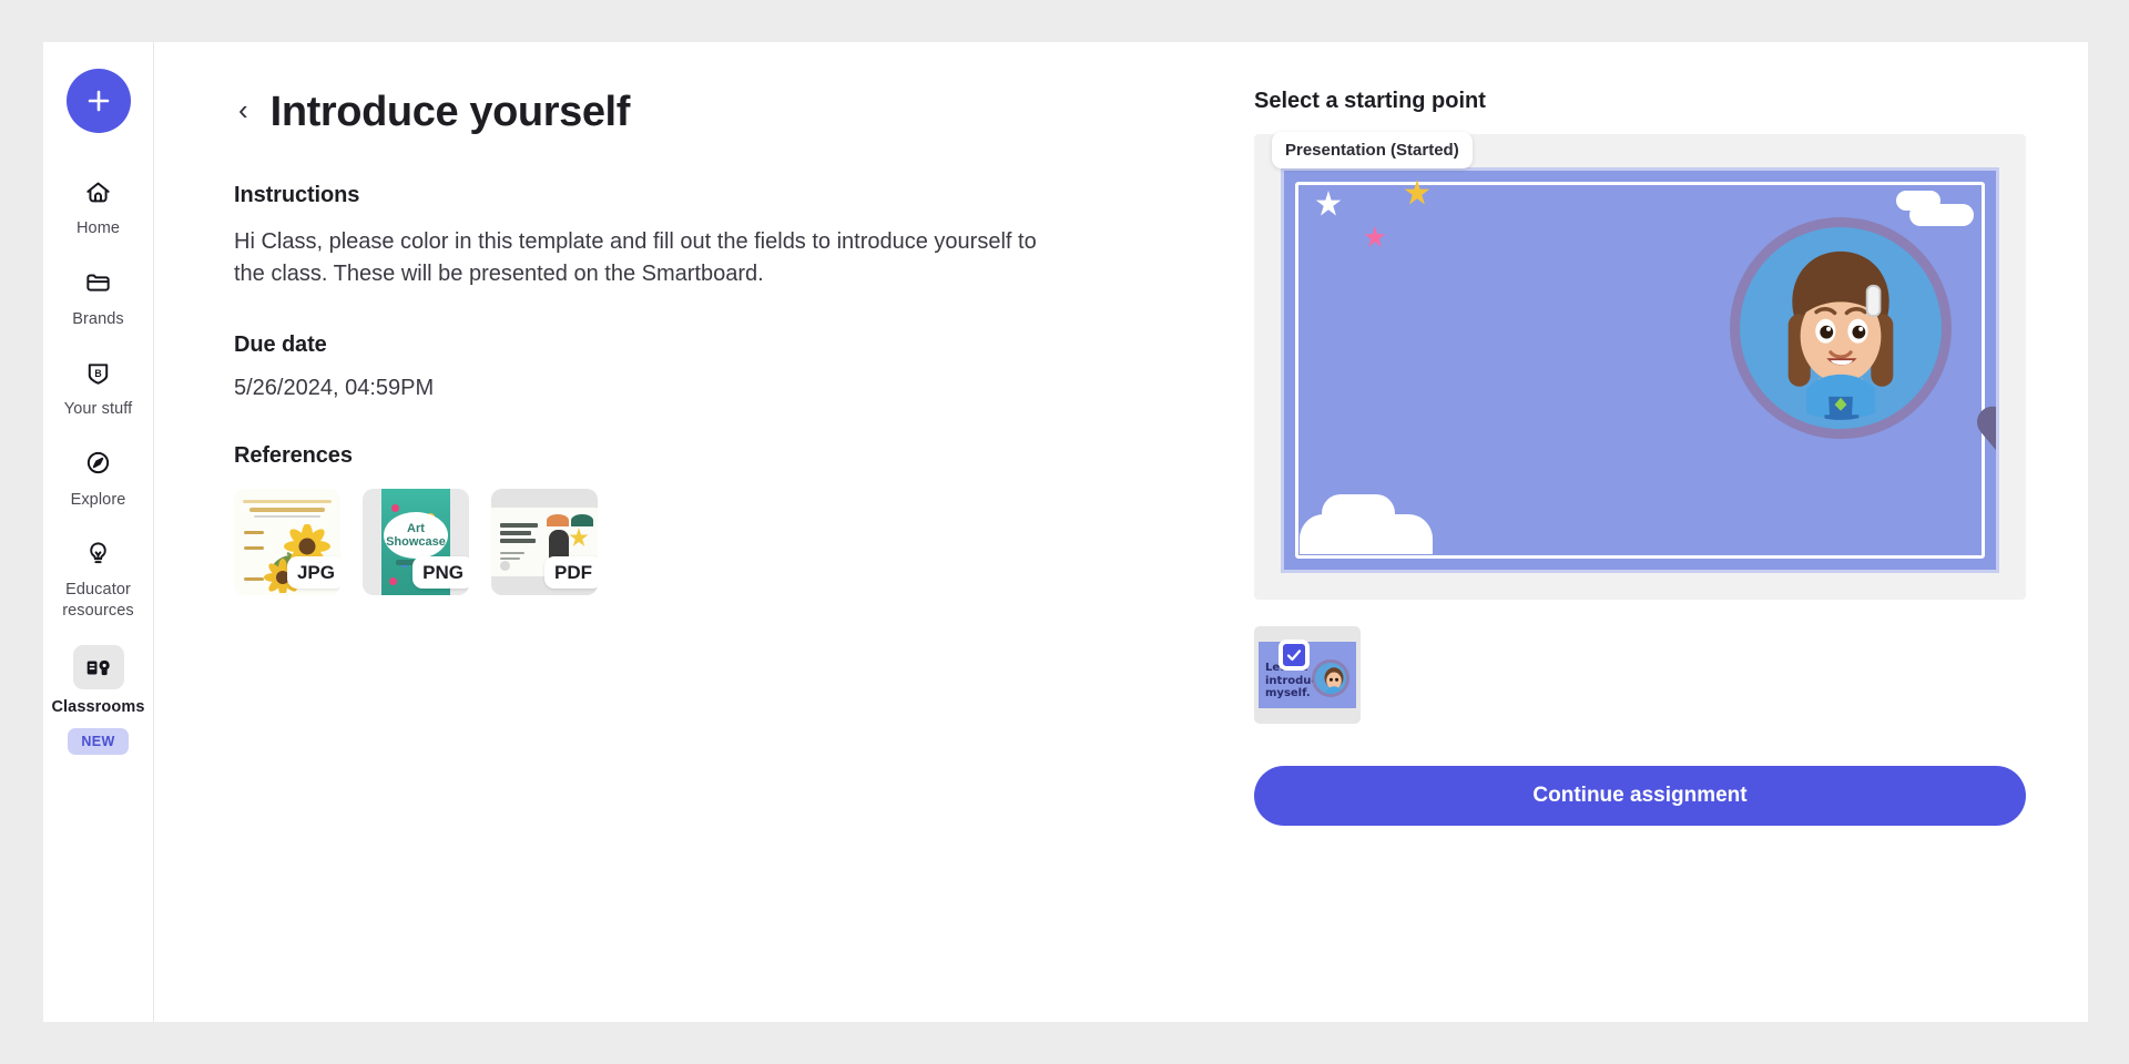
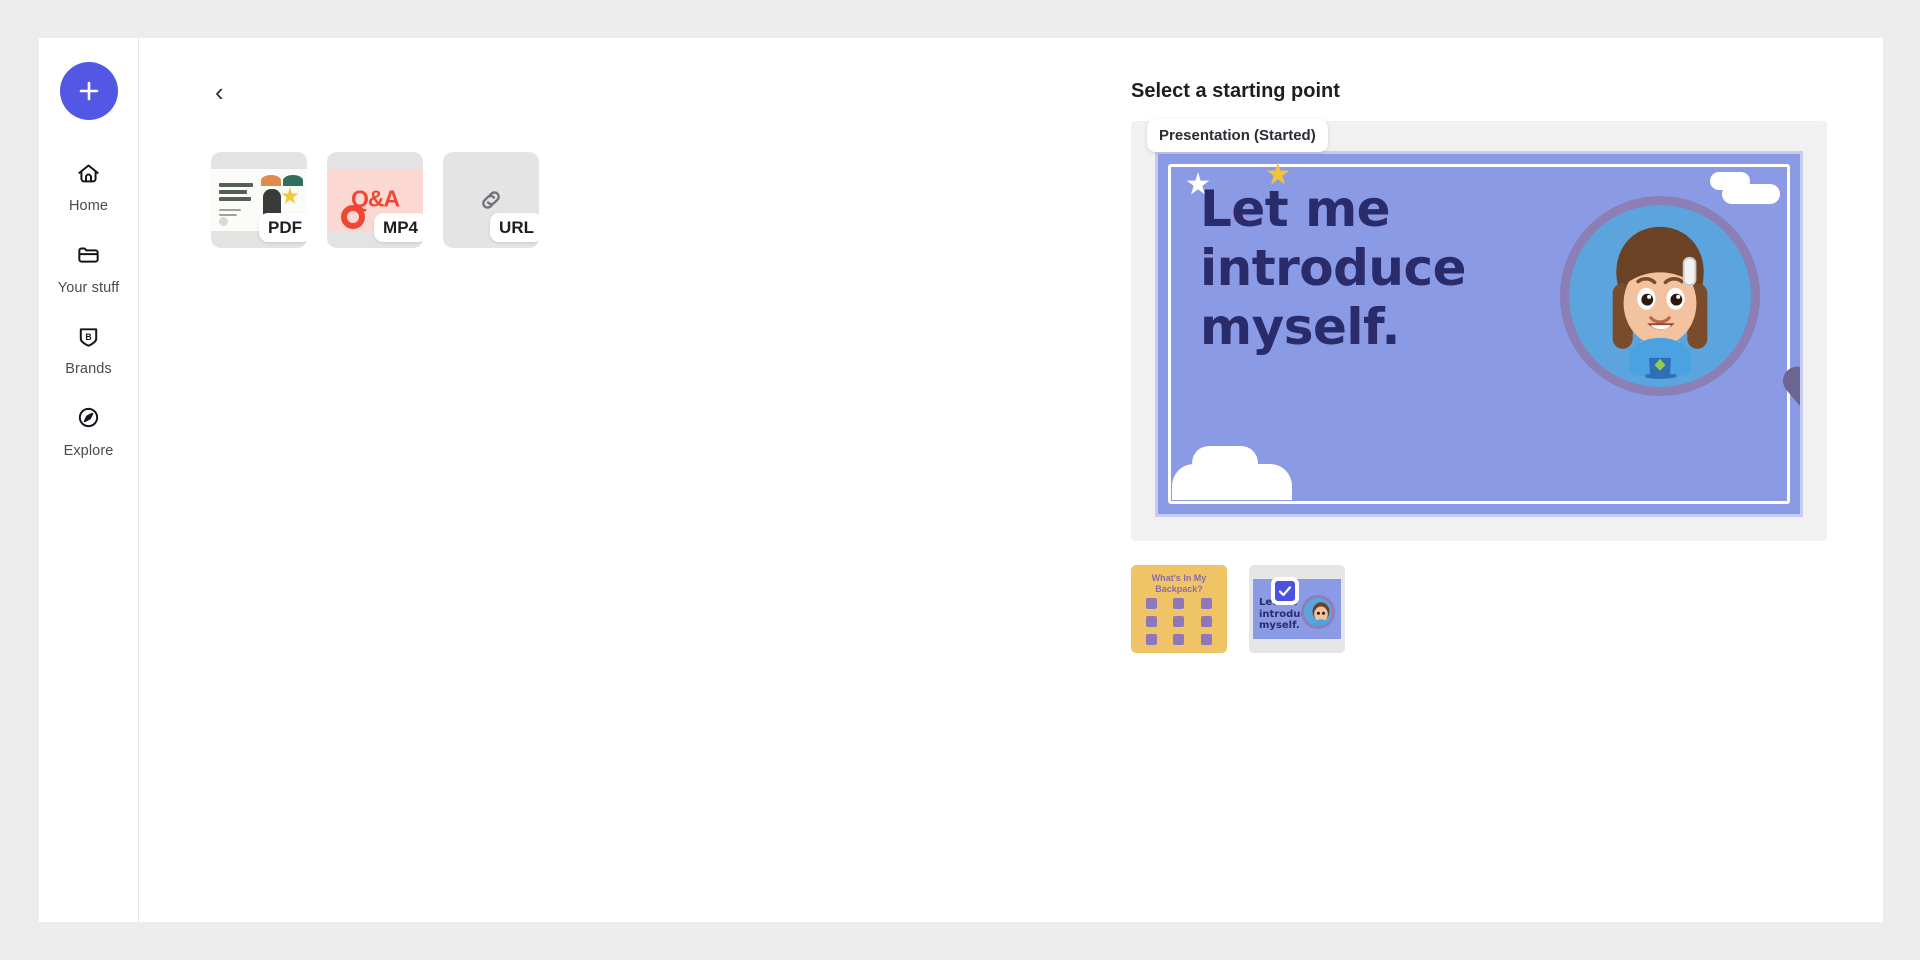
  Home
- Brands
+ Your stuff
  B
- Your stuff
+ Brands
  Explore
- Educator resources
- Classrooms
- NEW
  ‹
- Introduce yourself
- Instructions
- Hi Class, please color in this template and fill out the fields to introduce yourself to the class. These will be presented on the Smartboard.
- Due date
- 5/26/2024, 04:59PM
- References
- JPG
- Art Showcase
- PNG
  PDF
+ Q&A
+ MP4
+ URL
  Select a starting point
  Presentation (Started)
+ Let me
+ introduce
+ myself.
+ What's In My Backpack?
  Le introdu myself.
- Continue assignment
